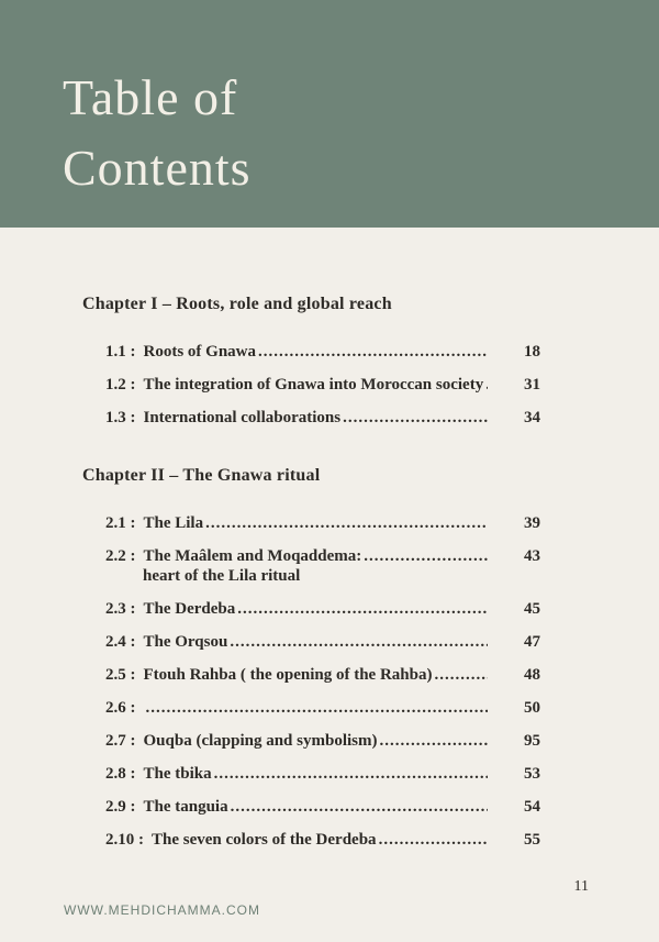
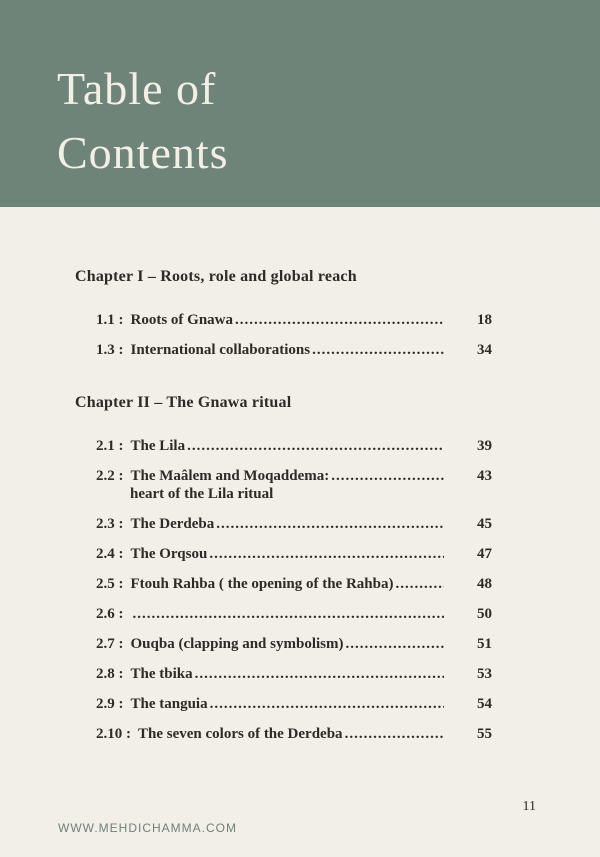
  Table of
  Contents
  Chapter I – Roots, role and global reach
  1.1 :
  Roots of Gnawa
  18
- 1.2 :
- The integration of Gnawa into Moroccan society
- 31
  1.3 :
  International collaborations
  34
  Chapter II – The Gnawa ritual
  2.1 :
  The Lila
  39
  2.2 :
  The Maâlem and Moqaddema:
  43
  heart of the Lila ritual
  2.3 :
  The Derdeba
  45
  2.4 :
  The Orqsou
  47
  2.5 :
  Ftouh Rahba ( the opening of the Rahba)
  48
  2.6 :
  50
  2.7 :
  Ouqba (clapping and symbolism)
- 95
+ 51
  2.8 :
  The tbika
  53
  2.9 :
  The tanguia
  54
  2.10 :
  The seven colors of the Derdeba
  55
  11
  WWW.MEHDICHAMMA.COM
